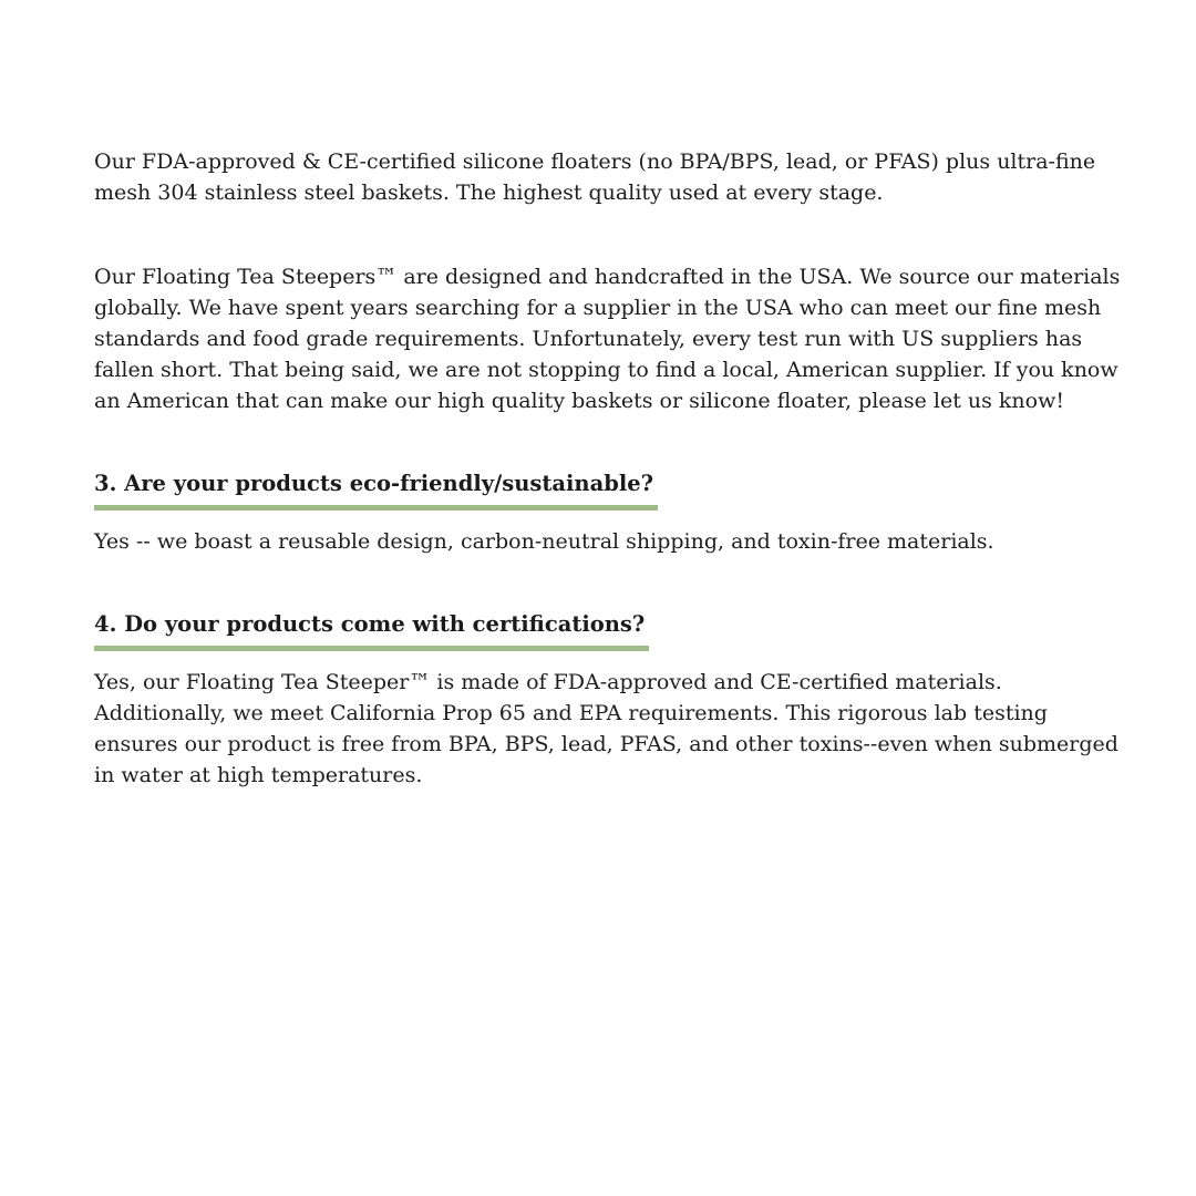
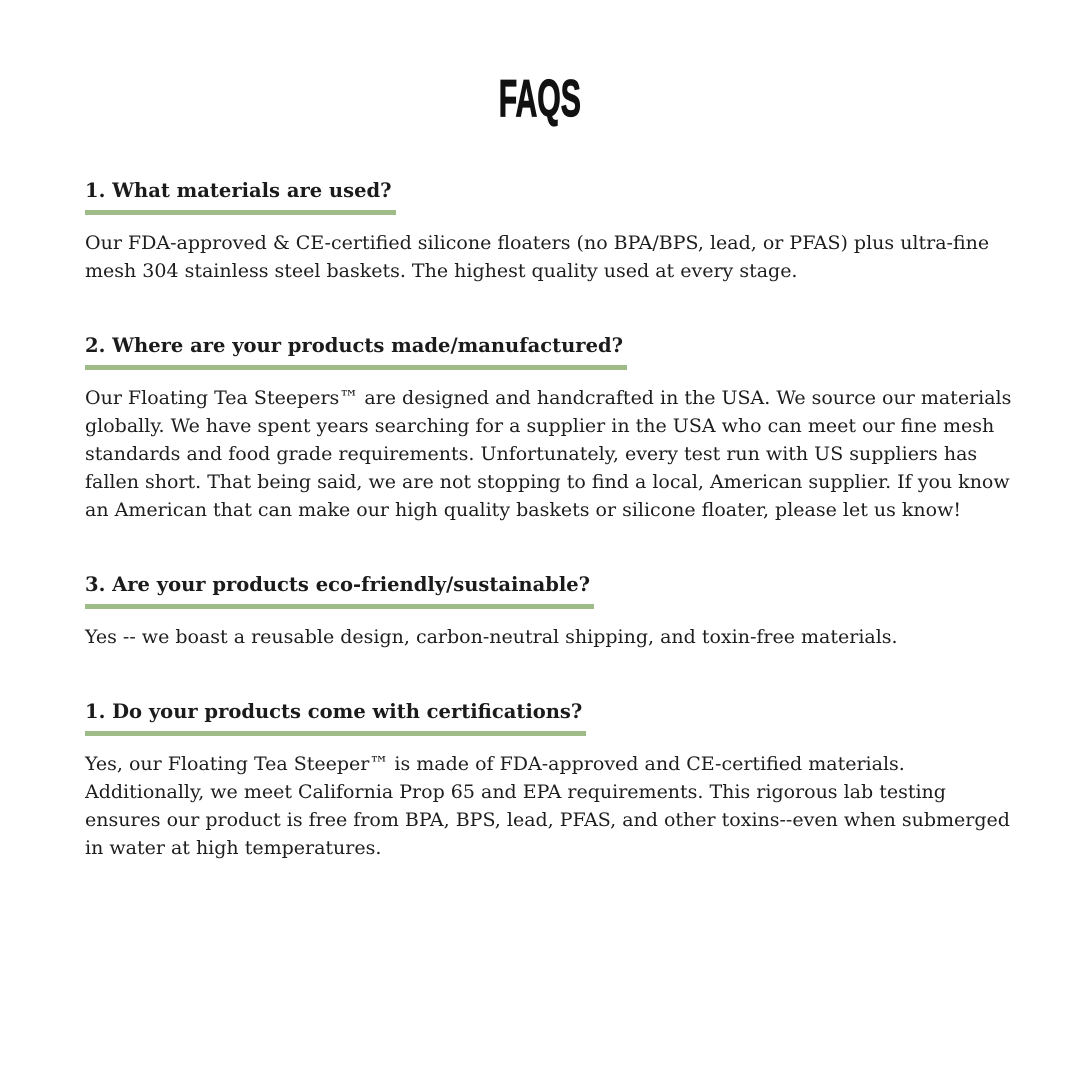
+ FAQS
+ 1. What materials are used?
  Our FDA-approved & CE-certified silicone floaters (no BPA/BPS, lead, or PFAS) plus ultra-fine
  mesh 304 stainless steel baskets. The highest quality used at every stage.
+ 2. Where are your products made/manufactured?
  Our Floating Tea Steepers™ are designed and handcrafted in the USA. We source our materials
  globally. We have spent years searching for a supplier in the USA who can meet our fine mesh
  standards and food grade requirements. Unfortunately, every test run with US suppliers has
  fallen short. That being said, we are not stopping to find a local, American supplier. If you know
  an American that can make our high quality baskets or silicone floater, please let us know!
  3. Are your products eco-friendly/sustainable?
  Yes -- we boast a reusable design, carbon-neutral shipping, and toxin-free materials.
- 4. Do your products come with certifications?
+ 1. Do your products come with certifications?
  Yes, our Floating Tea Steeper™ is made of FDA-approved and CE-certified materials.
  Additionally, we meet California Prop 65 and EPA requirements. This rigorous lab testing
  ensures our product is free from BPA, BPS, lead, PFAS, and other toxins--even when submerged
  in water at high temperatures.
